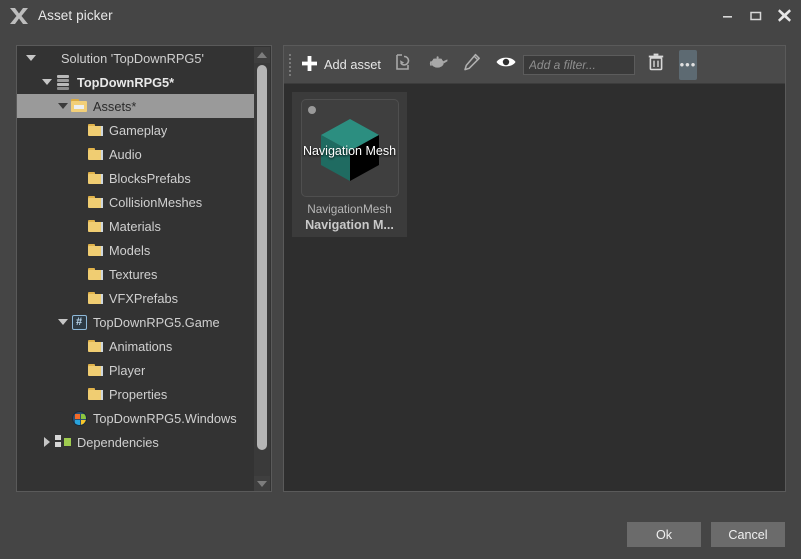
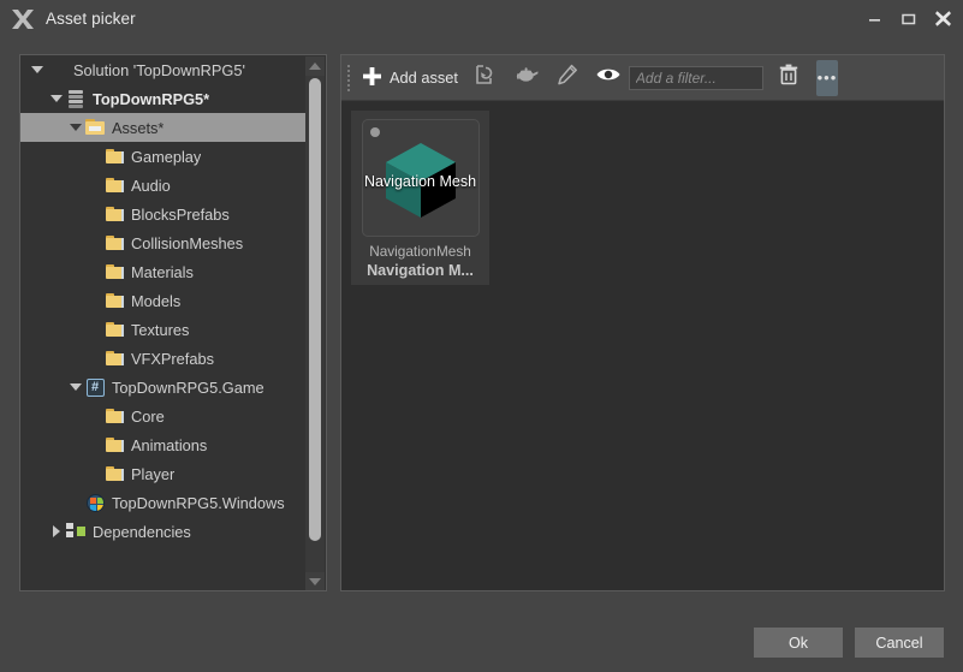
  Asset picker
  Solution 'TopDownRPG5'
  TopDownRPG5*
  Assets*
  Gameplay
  Audio
  BlocksPrefabs
  CollisionMeshes
  Materials
  Models
  Textures
  VFXPrefabs
  #
  TopDownRPG5.Game
+ Core
  Animations
  Player
- Properties
  TopDownRPG5.Windows
  Dependencies
  Add asset
  Add a filter...
  •••
  Navigation Mesh
  NavigationMesh
  Navigation M...
  Ok
  Cancel
